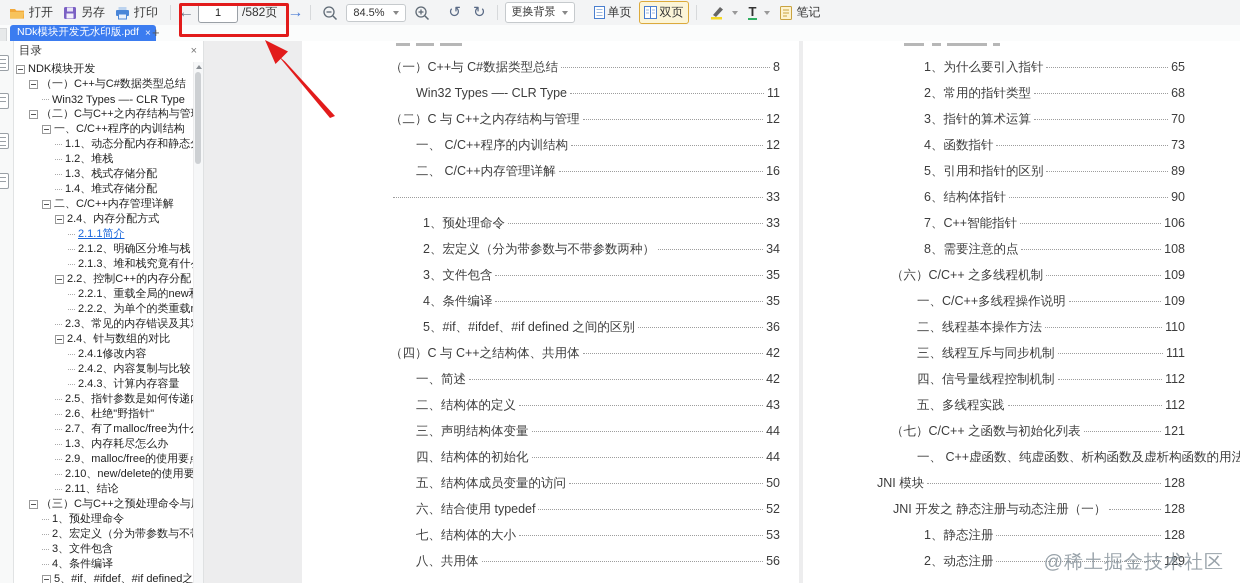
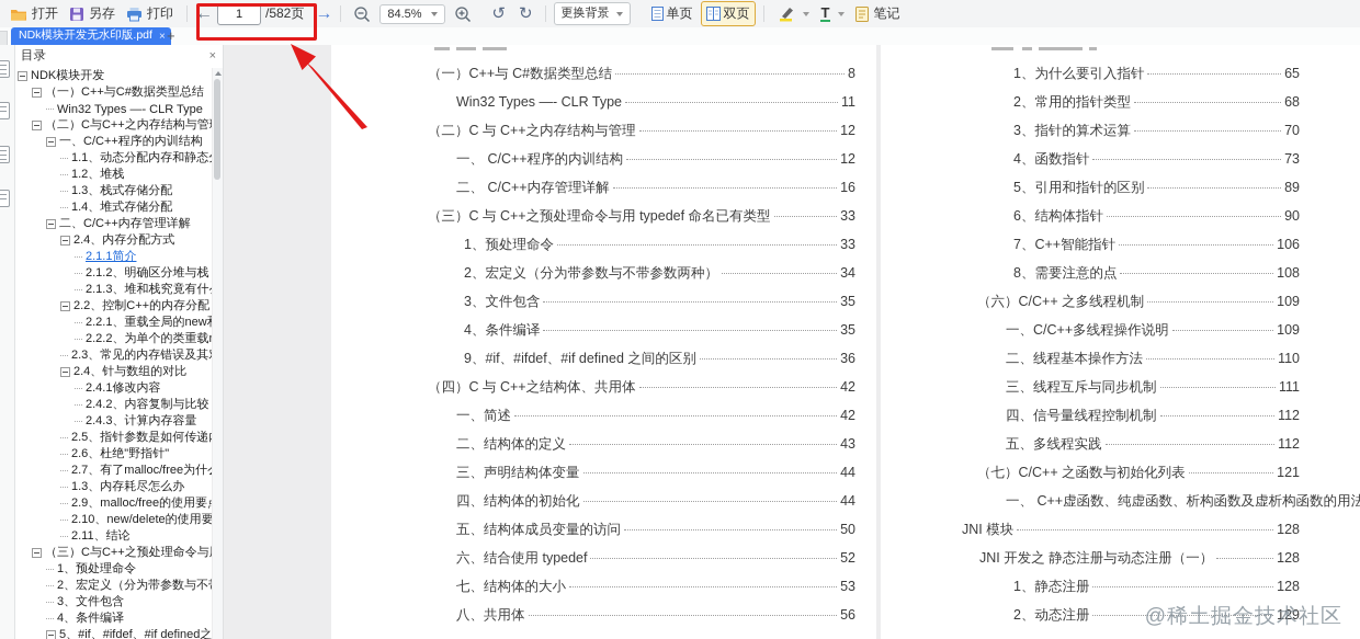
  打开
  另存
  打印
  ←
  1
  /582页
  →
  84.5%
  ↺
  ↻
  更换背景
  单页
  双页
  T
  笔记
  NDk模块开发无水印版.pdf
  ×
  +
  目录
  ×
  NDK模块开发
  （一）C++与C#数据类型总结
  Win32 Types —- CLR Type
  （二）C与C++之内存结构与管
  一、C/C++程序的内训结构
  1.1、动态分配内存和静态
  1.2、堆栈
  1.3、栈式存储分配
  1.4、堆式存储分配
  二、C/C++内存管理详解
  2.4、内存分配方式
  2.1.1简介
  2.1.2、明确区分堆与栈
  2.1.3、堆和栈究竟有什
  2.2、控制C++的内存分配
  2.3、常见的内存错误及其
  2.4、针与数组的对比
  2.4.1修改内容
  2.4.2、内容复制与比较
  2.4.3、计算内存容量
  2.5、指针参数是如何传递
  2.6、杜绝"野指针"
  2.7、有了malloc/free为什
  1.3、内存耗尽怎么办
  2.9、malloc/free的使用要
  2.10、new/delete的使用要
  2.11、结论
  （三）C与C++之预处理命令与
  1、预处理命令
  2、宏定义（分为带参数与不
  3、文件包含
  4、条件编译
  5、#if、#ifdef、#if defined之
  （一）C++与 C#数据类型总结
  8
  Win32 Types —- CLR Type
  11
  （二）C 与 C++之内存结构与管理
  12
  一、 C/C++程序的内训结构
  12
  二、 C/C++内存管理详解
  16
+ （三）C 与 C++之预处理命令与用 typedef 命名已有类型
  33
  1、预处理命令
  33
  2、宏定义（分为带参数与不带参数两种）
  34
  3、文件包含
  35
  4、条件编译
  35
- 5、#if、#ifdef、#if defined 之间的区别
+ 9、#if、#ifdef、#if defined 之间的区别
  36
  （四）C 与 C++之结构体、共用体
  42
  一、简述
  42
  二、结构体的定义
  43
  三、声明结构体变量
  44
  四、结构体的初始化
  44
  五、结构体成员变量的访问
  50
  六、结合使用 typedef
  52
  七、结构体的大小
  53
  八、共用体
  56
  1、为什么要引入指针
  65
  2、常用的指针类型
  68
  3、指针的算术运算
  70
  4、函数指针
  73
  5、引用和指针的区别
  89
  6、结构体指针
  90
  7、C++智能指针
  106
  8、需要注意的点
  108
  （六）C/C++ 之多线程机制
  109
  一、C/C++多线程操作说明
  109
  二、线程基本操作方法
  110
  三、线程互斥与同步机制
  111
  四、信号量线程控制机制
  112
  五、多线程实践
  112
  （七）C/C++ 之函数与初始化列表
  121
  一、 C++虚函数、纯虚函数、析构函数及虚析构函数的用法
  JNI 模块
  128
  JNI 开发之 静态注册与动态注册（一）
  128
  1、静态注册
  128
  2、动态注册
  129
  @稀土掘金技术社区
